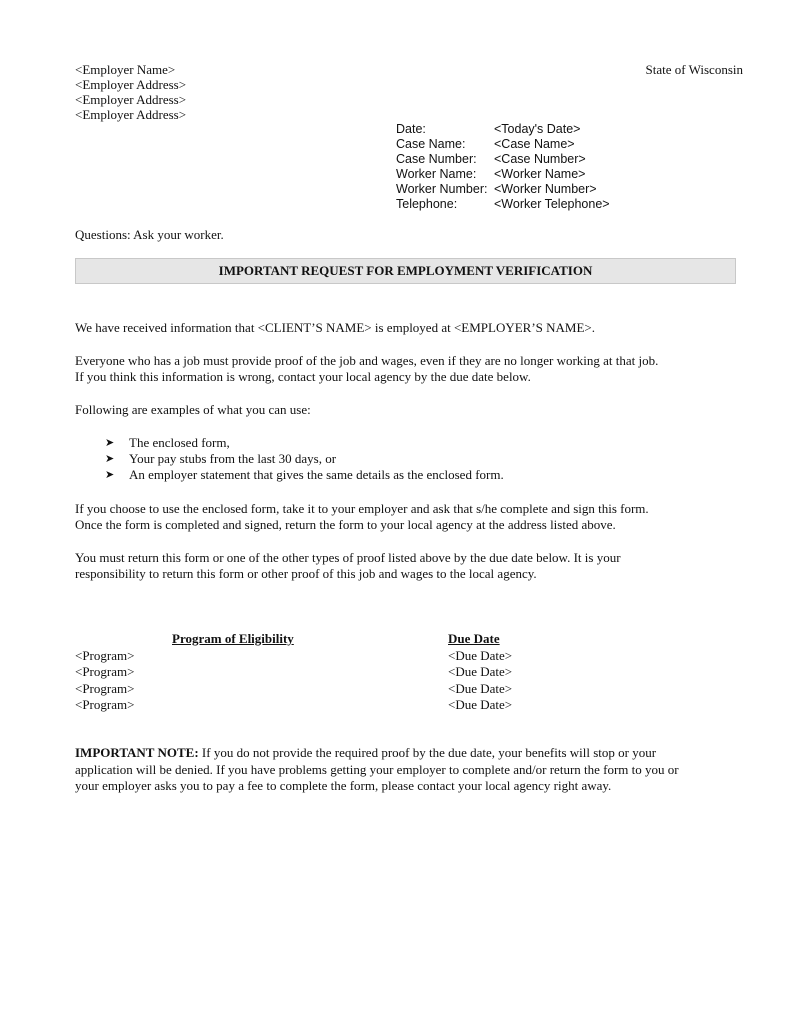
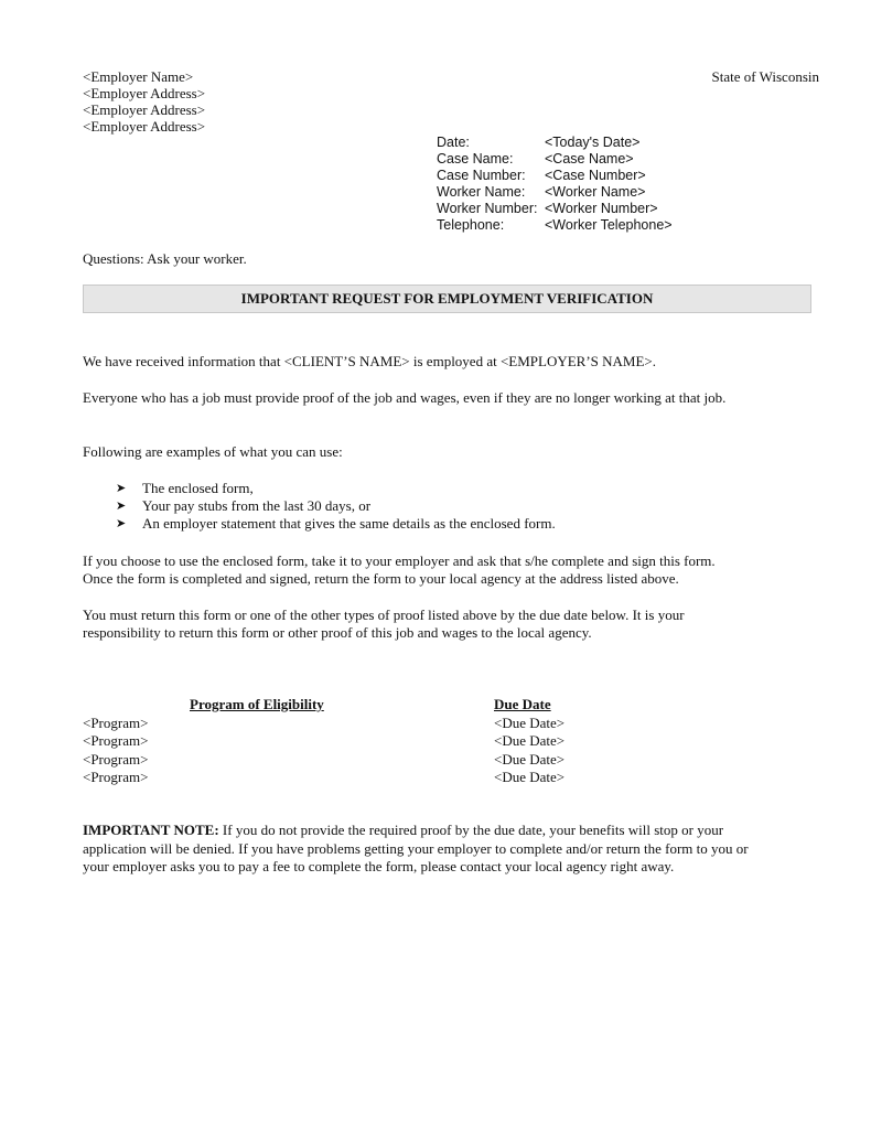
  <Employer Name>
  <Employer Address>
  <Employer Address>
  <Employer Address>
  State of Wisconsin
  Date:
  <Today's Date>
  Case Name:
  <Case Name>
  Case Number:
  <Case Number>
  Worker Name:
  <Worker Name>
  Worker Number:
  <Worker Number>
  Telephone:
  <Worker Telephone>
  Questions: Ask your worker.
  IMPORTANT REQUEST FOR EMPLOYMENT VERIFICATION
  We have received information that <CLIENT’S NAME> is employed at <EMPLOYER’S NAME>.
  Everyone who has a job must provide proof of the job and wages, even if they are no longer working at that job.
- If you think this information is wrong, contact your local agency by the due date below.
  Following are examples of what you can use:
  ➤
  The enclosed form,
  ➤
  Your pay stubs from the last 30 days, or
  ➤
  An employer statement that gives the same details as the enclosed form.
  If you choose to use the enclosed form, take it to your employer and ask that s/he complete and sign this form.
  Once the form is completed and signed, return the form to your local agency at the address listed above.
  You must return this form or one of the other types of proof listed above by the due date below. It is your
  responsibility to return this form or other proof of this job and wages to the local agency.
  Program of Eligibility	Due Date
  <Program>	<Due Date>
  <Program>	<Due Date>
  <Program>	<Due Date>
  <Program>	<Due Date>
  IMPORTANT NOTE: If you do not provide the required proof by the due date, your benefits will stop or your
  application will be denied. If you have problems getting your employer to complete and/or return the form to you or
  your employer asks you to pay a fee to complete the form, please contact your local agency right away.
